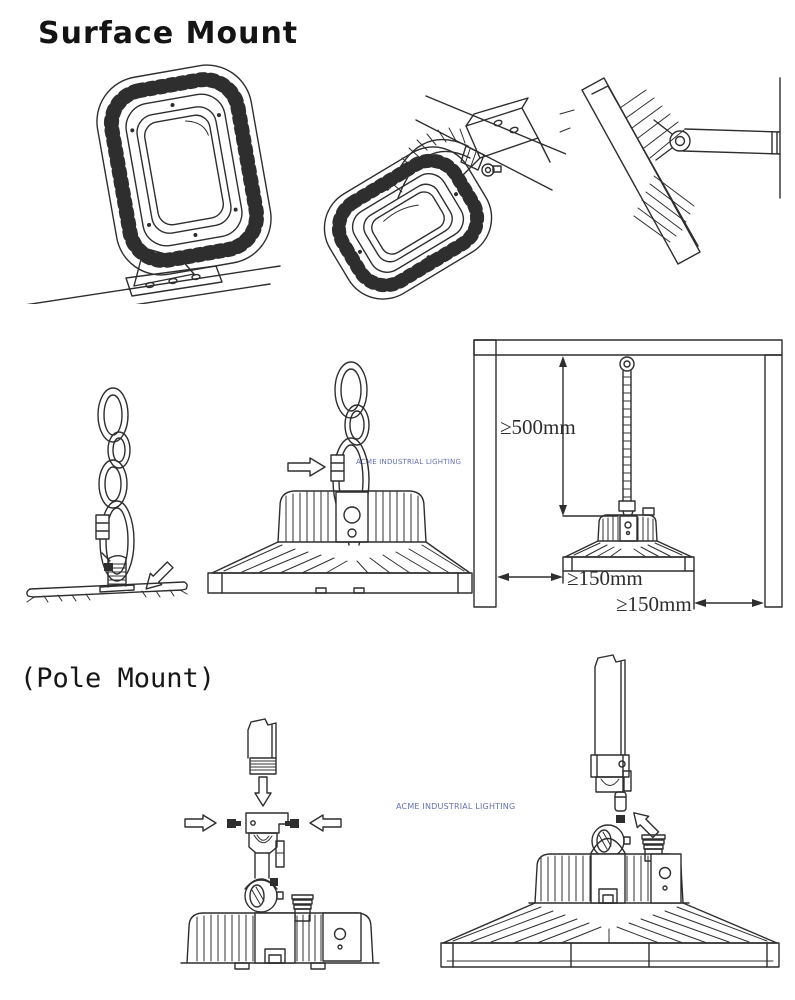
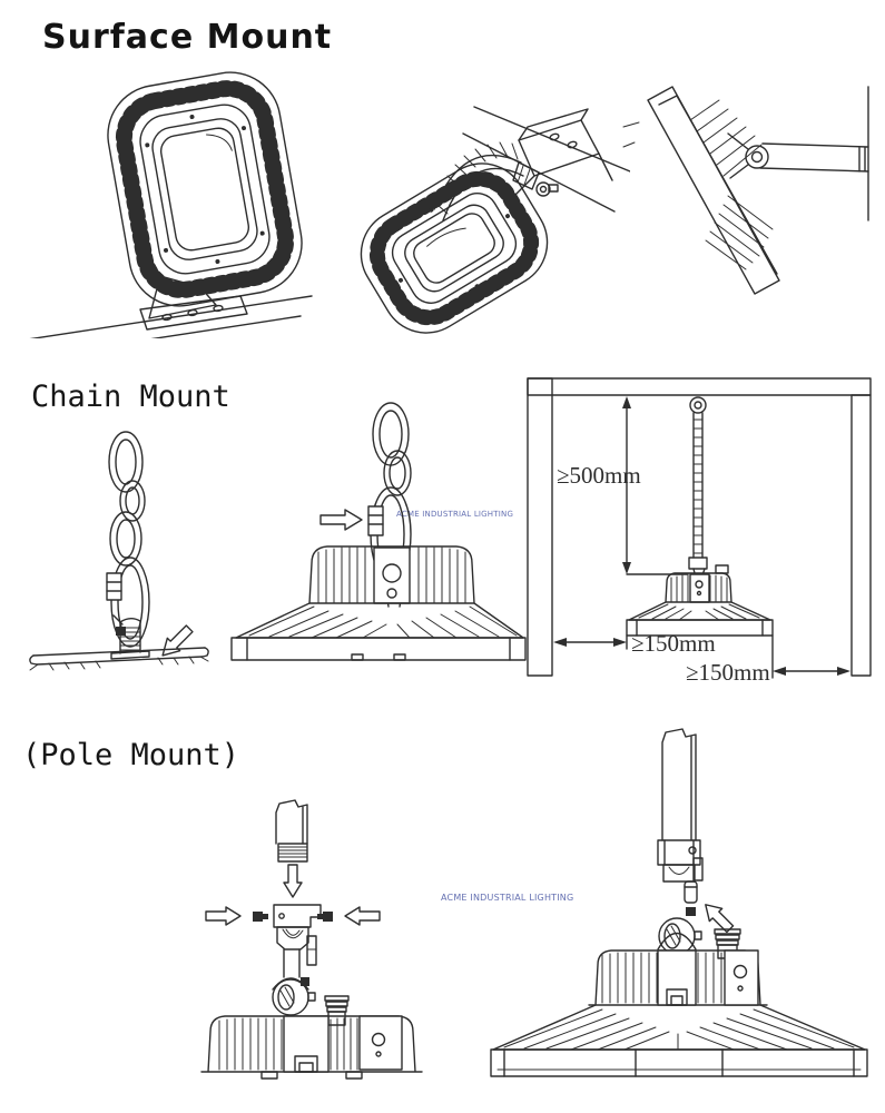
  Surface Mount
+ Chain Mount
  (Pole Mount)
  ACME INDUSTRIAL LIGHTING
  ACME INDUSTRIAL LIGHTING
  ≥500mm
  ≥150mm
  ≥150mm
